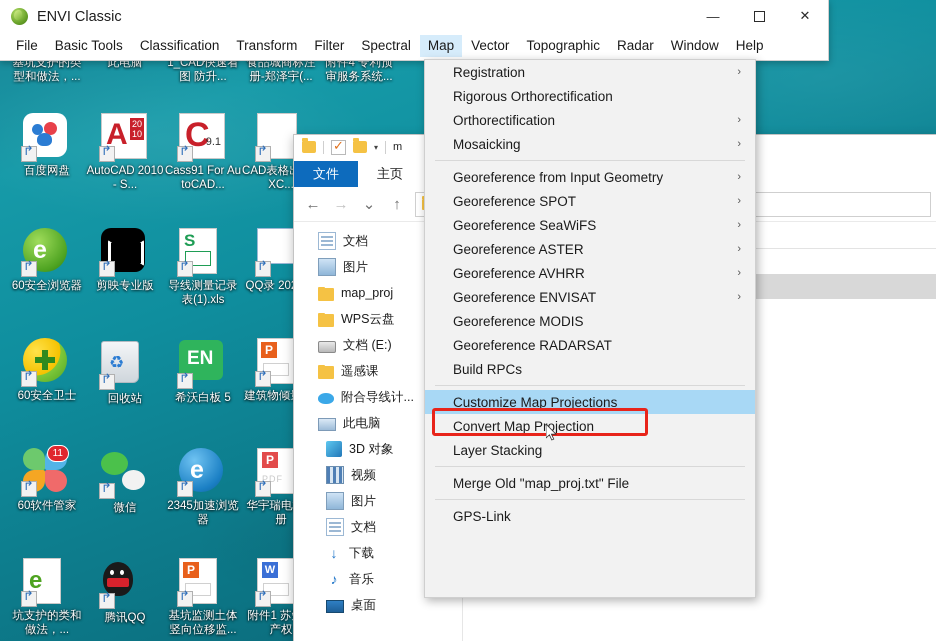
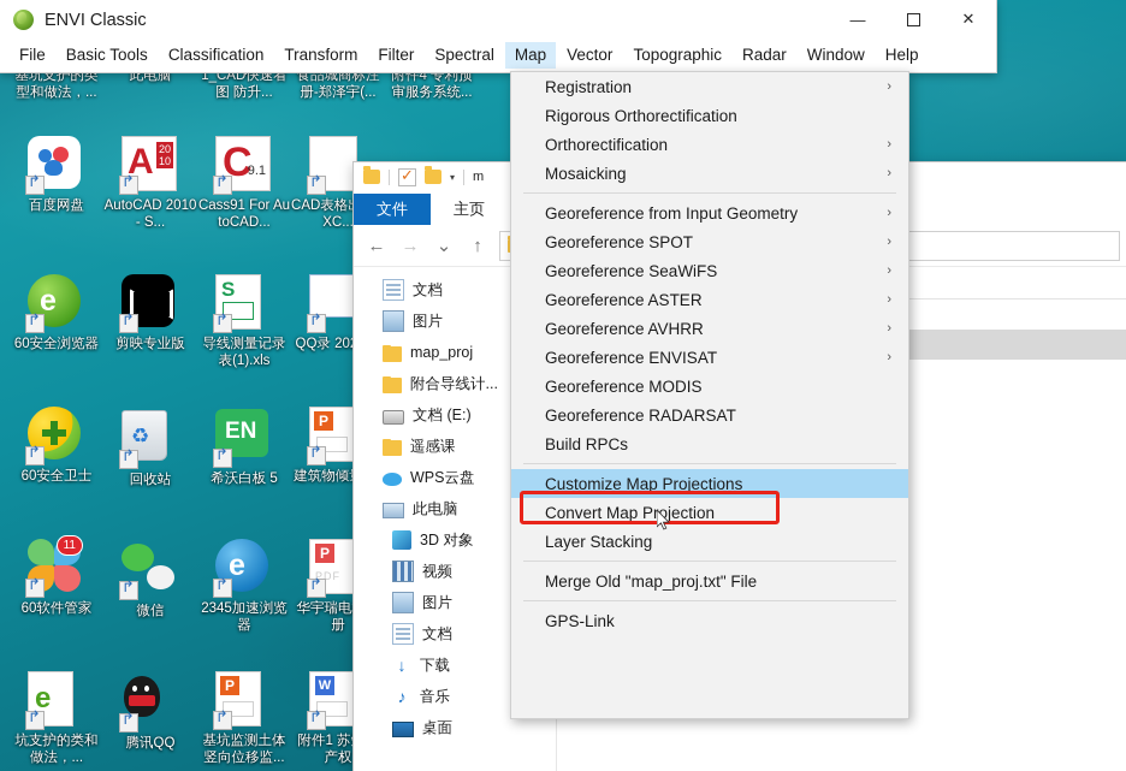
  基坑支护的类型和做法，...
  此电脑
  1_CAD快速看图 防升...
  食品城商标注册-郑泽宇(...
  附件4 专利预审服务系统...
  百度网盘
  A
  20
  10
  AutoCAD 2010 - S...
  C
  9.1
  Cass91 For AutoCAD...
  e
  60安全浏览器
  剪映专业版
  S
  导线测量记录表(1).xls
  60安全卫士
  ♻
  回收站
  EN
  希沃白板 5
  P
  11
  60软件管家
  微信
  e
  2345加速浏览器
  P
  华宇瑞电册
  e
  坑支护的类和做法，...
  腾讯QQ
  P
  基坑监测土体竖向位移监...
  W
  附件1 苏产权
  ▾
  m
  文件
  主页
  ←
  →
  ⌄
  ↑
  文档
  图片
  map_proj
- WPS云盘
+ 附合导线计...
  文档 (E:)
  遥感课
- 附合导线计...
+ WPS云盘
  此电脑
  3D 对象
  视频
  图片
  文档
  ↓
  下载
  ♪
  音乐
  桌面
  ENVI Classic
  —
  ✕
  File
  Basic Tools
  Classification
  Transform
  Filter
  Spectral
  Map
  Vector
  Topographic
  Radar
  Window
  Help
  Registration
  ›
  Rigorous Orthorectification
  Orthorectification
  ›
  Mosaicking
  ›
  Georeference from Input Geometry
  ›
  Georeference SPOT
  ›
  Georeference SeaWiFS
  ›
  Georeference ASTER
  ›
  Georeference AVHRR
  ›
  Georeference ENVISAT
  ›
  Georeference MODIS
  Georeference RADARSAT
  Build RPCs
  Customize Map Projections
  Convert Map Projection
  Layer Stacking
  Merge Old "map_proj.txt" File
  GPS-Link
